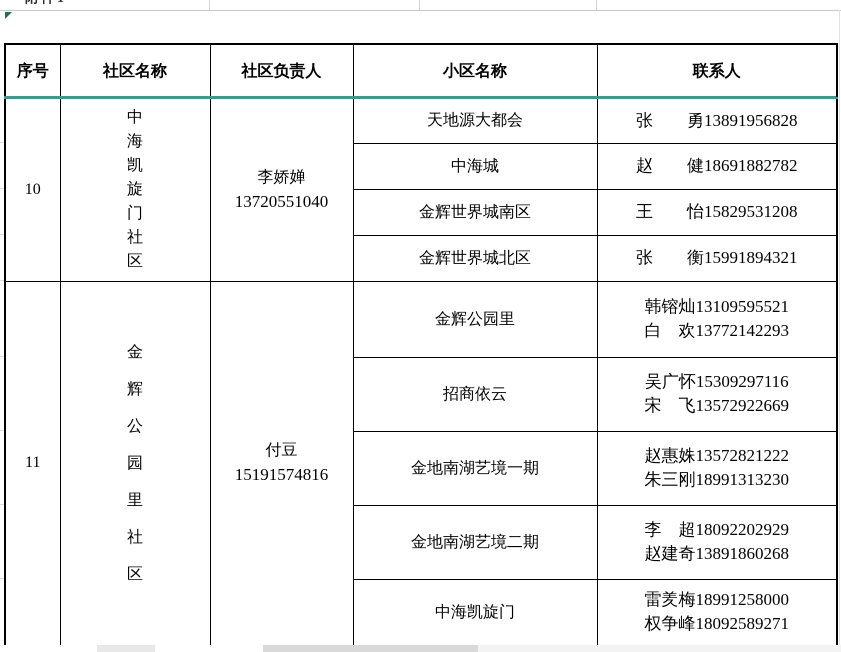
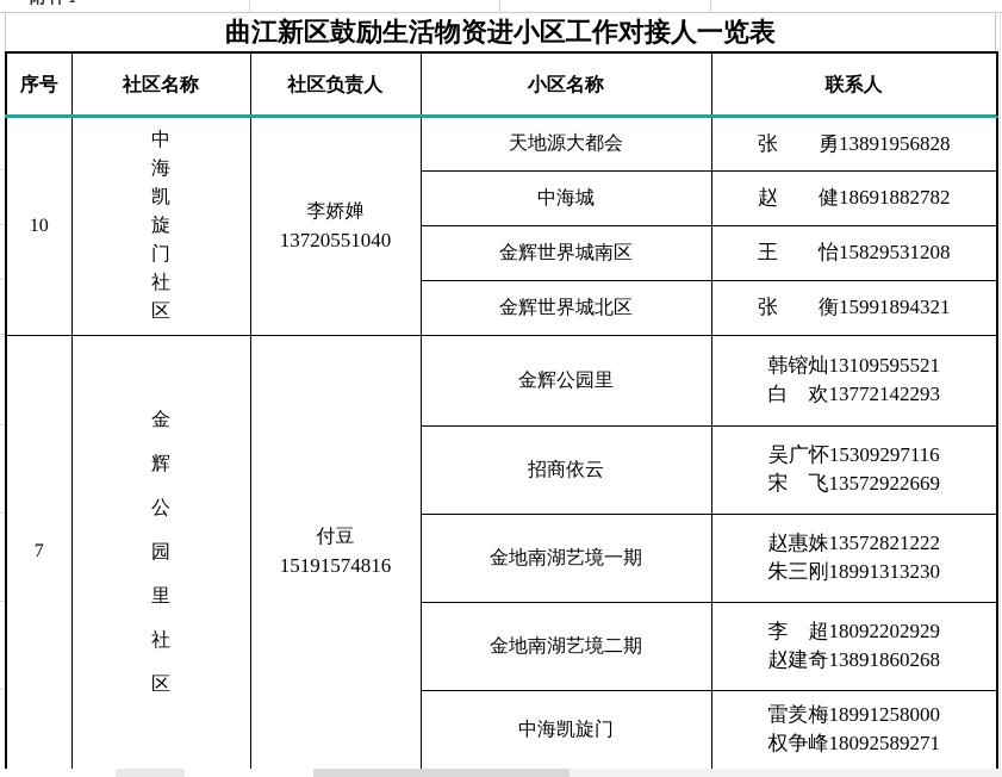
+ 曲江新区鼓励生活物资进小区工作对接人一览表
  序号	社区名称	社区负责人	小区名称	联系人
  10	中海凯旋门社区	李娇婵 13720551040	天地源大都会	张 勇13891956828
  中海城	赵 健18691882782
  金辉世界城南区	王 怡15829531208
  金辉世界城北区	张 衡15991894321
- 11	金辉公园里社区	付豆 15191574816	金辉公园里	韩镕灿13109595521 白 欢13772142293
+ 7	金辉公园里社区	付豆 15191574816	金辉公园里	韩镕灿13109595521 白 欢13772142293
  招商依云	吴广怀15309297116 宋 飞13572922669
  金地南湖艺境一期	赵惠姝13572821222 朱三刚18991313230
  金地南湖艺境二期	李 超18092202929 赵建奇13891860268
  中海凯旋门	雷羑梅18991258000 权争峰18092589271
